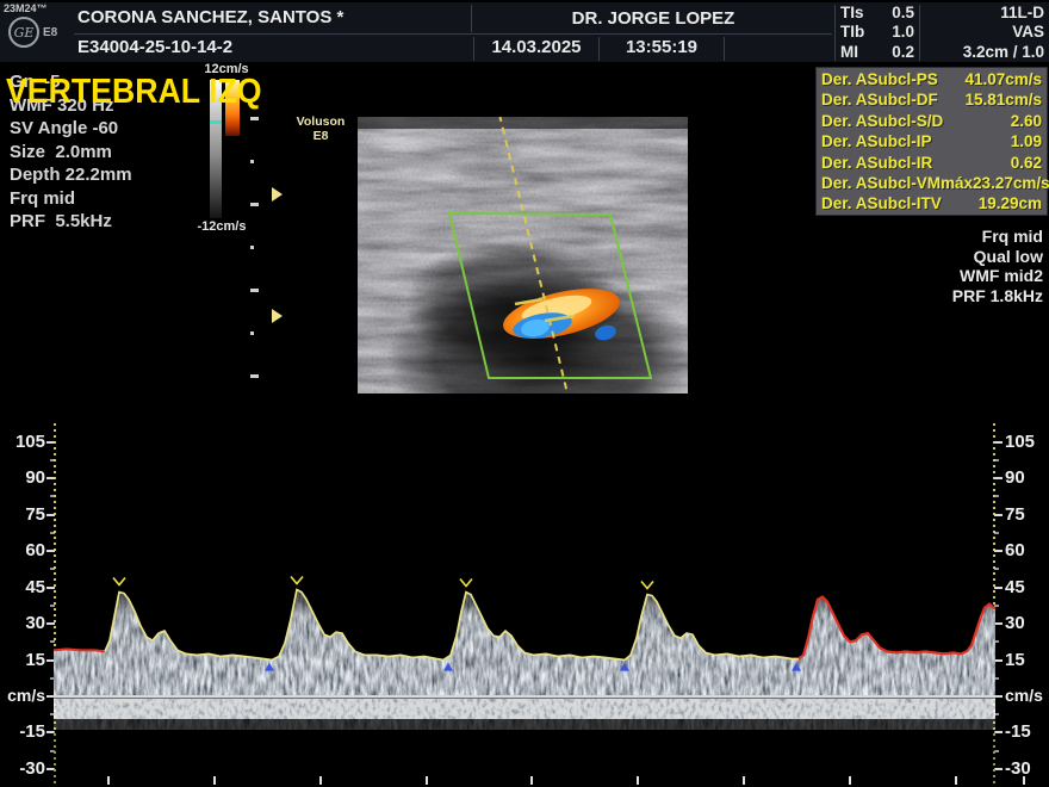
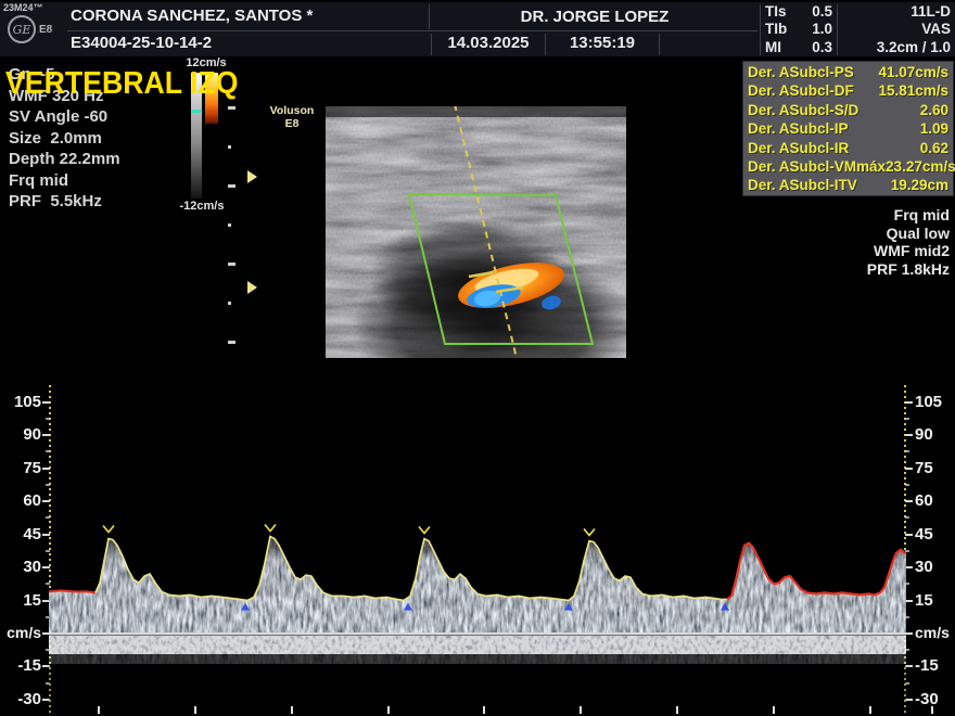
  23M24™
  GE
  E8
  CORONA SANCHEZ, SANTOS *
  E34004-25-10-14-2
  DR. JORGE LOPEZ
  14.03.2025
  13:55:19
  TIs
  0.5
  TIb
  1.0
  MI
- 0.2
+ 0.3
  11L-D
  VAS
  3.2cm / 1.0
  Gn -5
  WMF 320 Hz
  SV Angle -60
  Size 2.0mm
  Depth 22.2mm
  Frq mid
  PRF 5.5kHz
  VERTEBRAL IZQ
  12cm/s
  -12cm/s
  Voluson
  E8
  Der. ASubcl-PS
  41.07cm/s
  Der. ASubcl-DF
  15.81cm/s
  Der. ASubcl-S/D
  2.60
  Der. ASubcl-IP
  1.09
  Der. ASubcl-IR
  0.62
  Der. ASubcl-VMmáx
  23.27cm/s
  Der. ASubcl-ITV
  19.29cm
  Frq mid
  Qual low
  WMF mid2
  PRF 1.8kHz
  105
  105
  90
  90
  75
  75
  60
  60
  45
  45
  30
  30
  15
  15
  cm/s
  cm/s
  -15
  -15
  -30
  -30
